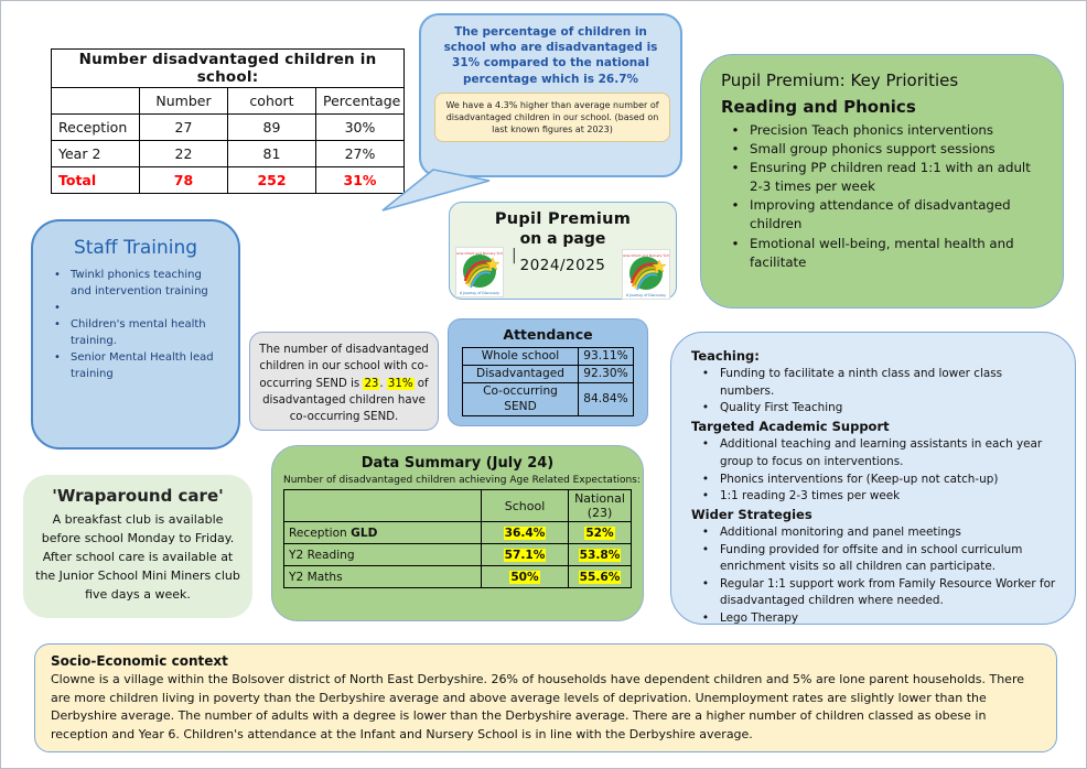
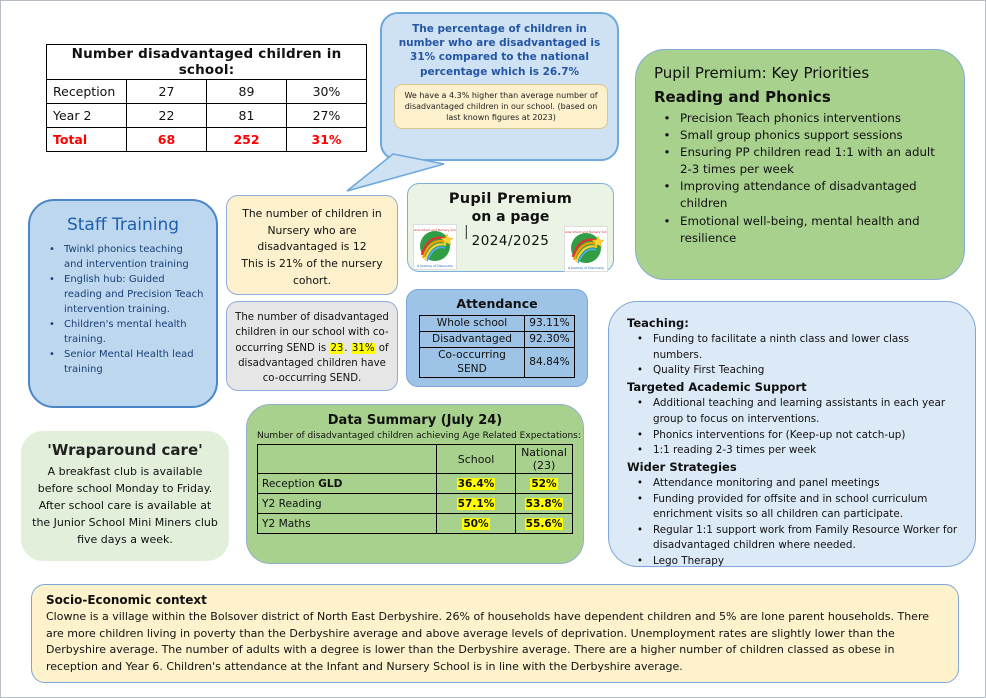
  Number disadvantaged children in school:
- 	Number	cohort	Percentage
  Reception	27	89	30%
  Year 2	22	81	27%
- Total	78	252	31%
+ Total	68	252	31%
- The percentage of children in school who are disadvantaged is 31% compared to the national percentage which is 26.7%
+ The percentage of children in number who are disadvantaged is 31% compared to the national percentage which is 26.7%
  We have a 4.3% higher than average number of disadvantaged children in our school. (based on last known figures at 2023)
  Pupil Premium: Key Priorities
  Reading and Phonics
  •
  Precision Teach phonics interventions
  •
  Small group phonics support sessions
  •
  Ensuring PP children read 1:1 with an adult 2-3 times per week
  •
  Improving attendance of disadvantaged children
  •
- Emotional well-being, mental health and facilitate
+ Emotional well-being, mental health and resilience
  Staff Training
  •
  Twinkl phonics teaching and intervention training
  •
+ English hub: Guided reading and Precision Teach intervention training.
  •
  Children's mental health training.
  •
  Senior Mental Health lead training
+ The number of children in Nursery who are disadvantaged is 12
+ This is 21% of the nursery cohort.
  The number of disadvantaged children in our school with co-occurring SEND is 23. 31% of disadvantaged children have co-occurring SEND.
  Pupil Premium
  on a page
  |
  2024/2025
  Attendance
  Whole school	93.11%
  Disadvantaged	92.30%
  Co-occurring SEND	84.84%
  Teaching:
  •
  Funding to facilitate a ninth class and lower class numbers.
  •
  Quality First Teaching
  Targeted Academic Support
  •
  Additional teaching and learning assistants in each year group to focus on interventions.
  •
  Phonics interventions for (Keep-up not catch-up)
  •
  1:1 reading 2-3 times per week
  Wider Strategies
  •
- Additional monitoring and panel meetings
+ Attendance monitoring and panel meetings
  •
  Funding provided for offsite and in school curriculum enrichment visits so all children can participate.
  •
  Regular 1:1 support work from Family Resource Worker for disadvantaged children where needed.
  •
  Lego Therapy
  Data Summary (July 24)
  Number of disadvantaged children achieving Age Related Expectations:
  	School	National (23)
  Reception GLD	36.4%	52%
  Y2 Reading	57.1%	53.8%
  Y2 Maths	50%	55.6%
  'Wraparound care'
  A breakfast club is available before school Monday to Friday. After school care is available at the Junior School Mini Miners club five days a week.
  Socio-Economic context
  Clowne is a village within the Bolsover district of North East Derbyshire. 26% of households have dependent children and 5% are lone parent households. There are more children living in poverty than the Derbyshire average and above average levels of deprivation. Unemployment rates are slightly lower than the Derbyshire average. The number of adults with a degree is lower than the Derbyshire average. There are a higher number of children classed as obese in reception and Year 6. Children's attendance at the Infant and Nursery School is in line with the Derbyshire average.
